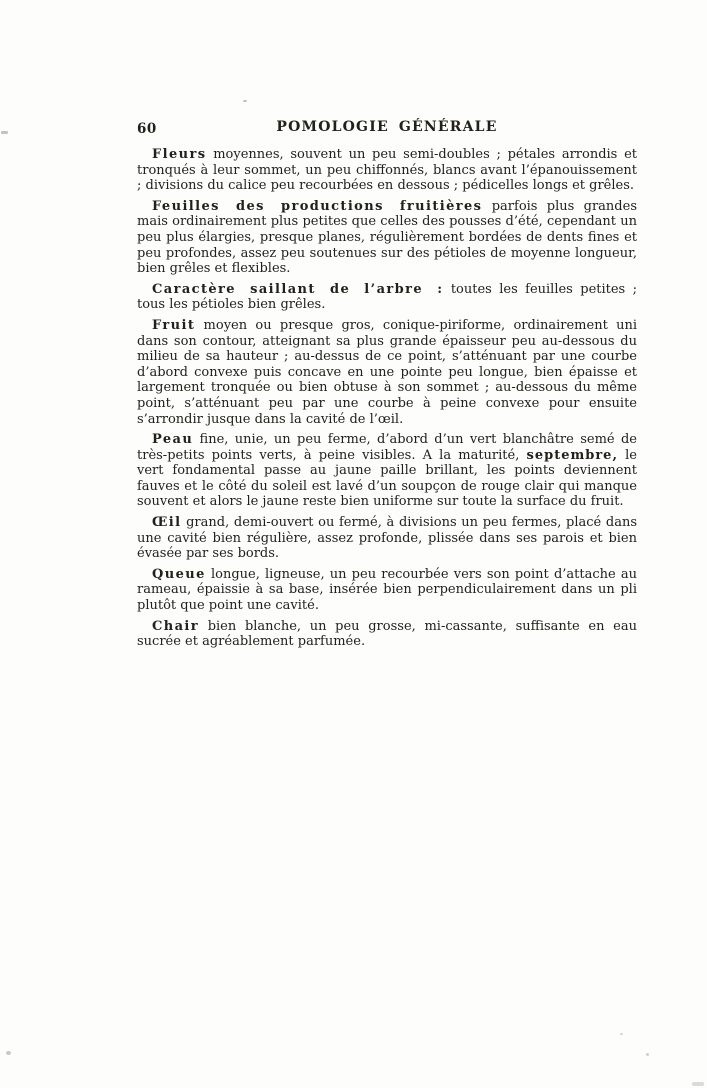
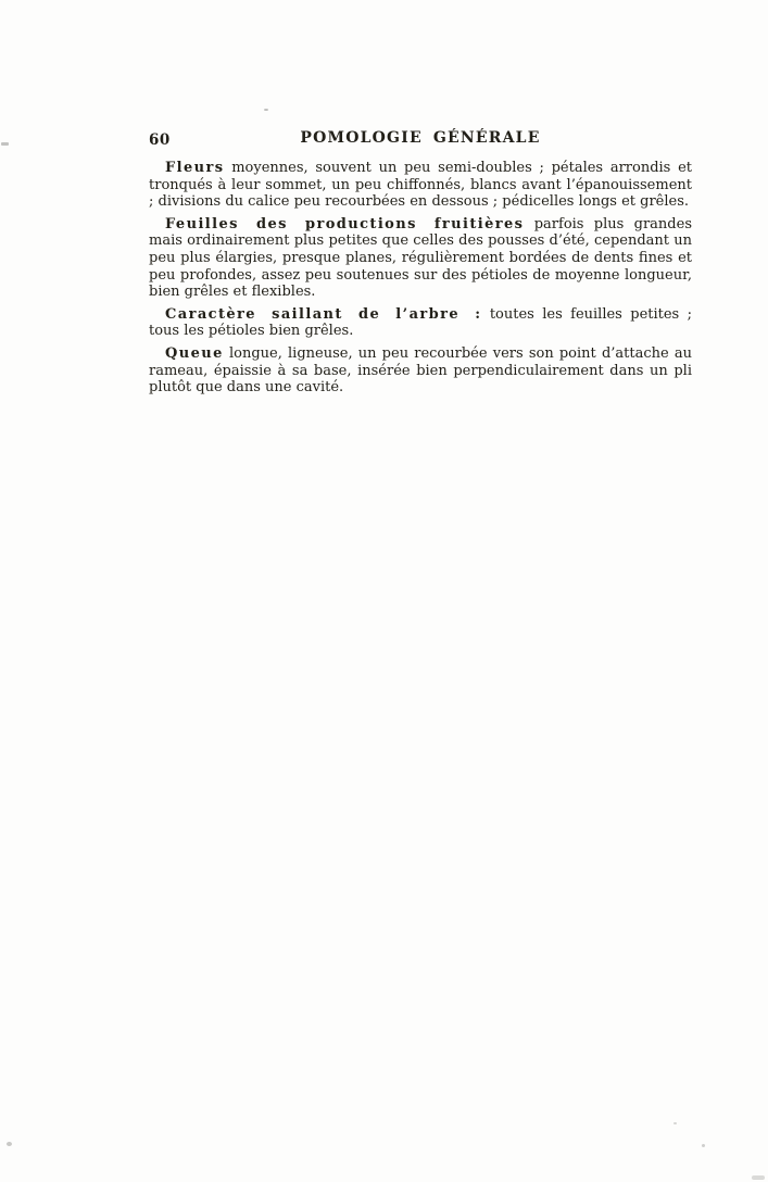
  60
  POMOLOGIE GÉNÉRALE
  Fleurs moyennes, souvent un peu semi-doubles ; pétales arrondis et tronqués à leur sommet, un peu chiffonnés, blancs avant l’épanouissement ; divisions du calice peu recourbées en dessous ; pédicelles longs et grêles.
  Feuilles des productions fruitières parfois plus grandes mais ordinairement plus petites que celles des pousses d’été, cependant un peu plus élargies, presque planes, régulièrement bordées de dents fines et peu profondes, assez peu soutenues sur des pétioles de moyenne longueur, bien grêles et flexibles.
  Caractère saillant de l’arbre : toutes les feuilles petites ; tous les pétioles bien grêles.
- Fruit moyen ou presque gros, conique-piriforme, ordinairement uni dans son contour, atteignant sa plus grande épaisseur peu au-dessous du milieu de sa hauteur ; au-dessus de ce point, s’atténuant par une courbe d’abord convexe puis concave en une pointe peu longue, bien épaisse et largement tronquée ou bien obtuse à son sommet ; au-dessous du même point, s’atténuant peu par une courbe à peine convexe pour ensuite s’arrondir jusque dans la cavité de l’œil.
- Peau fine, unie, un peu ferme, d’abord d’un vert blanchâtre semé de très-petits points verts, à peine visibles. A la maturité, septembre, le vert fondamental passe au jaune paille brillant, les points deviennent fauves et le côté du soleil est lavé d’un soupçon de rouge clair qui manque souvent et alors le jaune reste bien uniforme sur toute la surface du fruit.
- Œil grand, demi-ouvert ou fermé, à divisions un peu fermes, placé dans une cavité bien régulière, assez profonde, plissée dans ses parois et bien évasée par ses bords.
- Queue longue, ligneuse, un peu recourbée vers son point d’attache au rameau, épaissie à sa base, insérée bien perpendiculairement dans un pli plutôt que point une cavité.
+ Queue longue, ligneuse, un peu recourbée vers son point d’attache au rameau, épaissie à sa base, insérée bien perpendiculairement dans un pli plutôt que dans une cavité.
- Chair bien blanche, un peu grosse, mi-cassante, suffisante en eau sucrée et agréablement parfumée.
